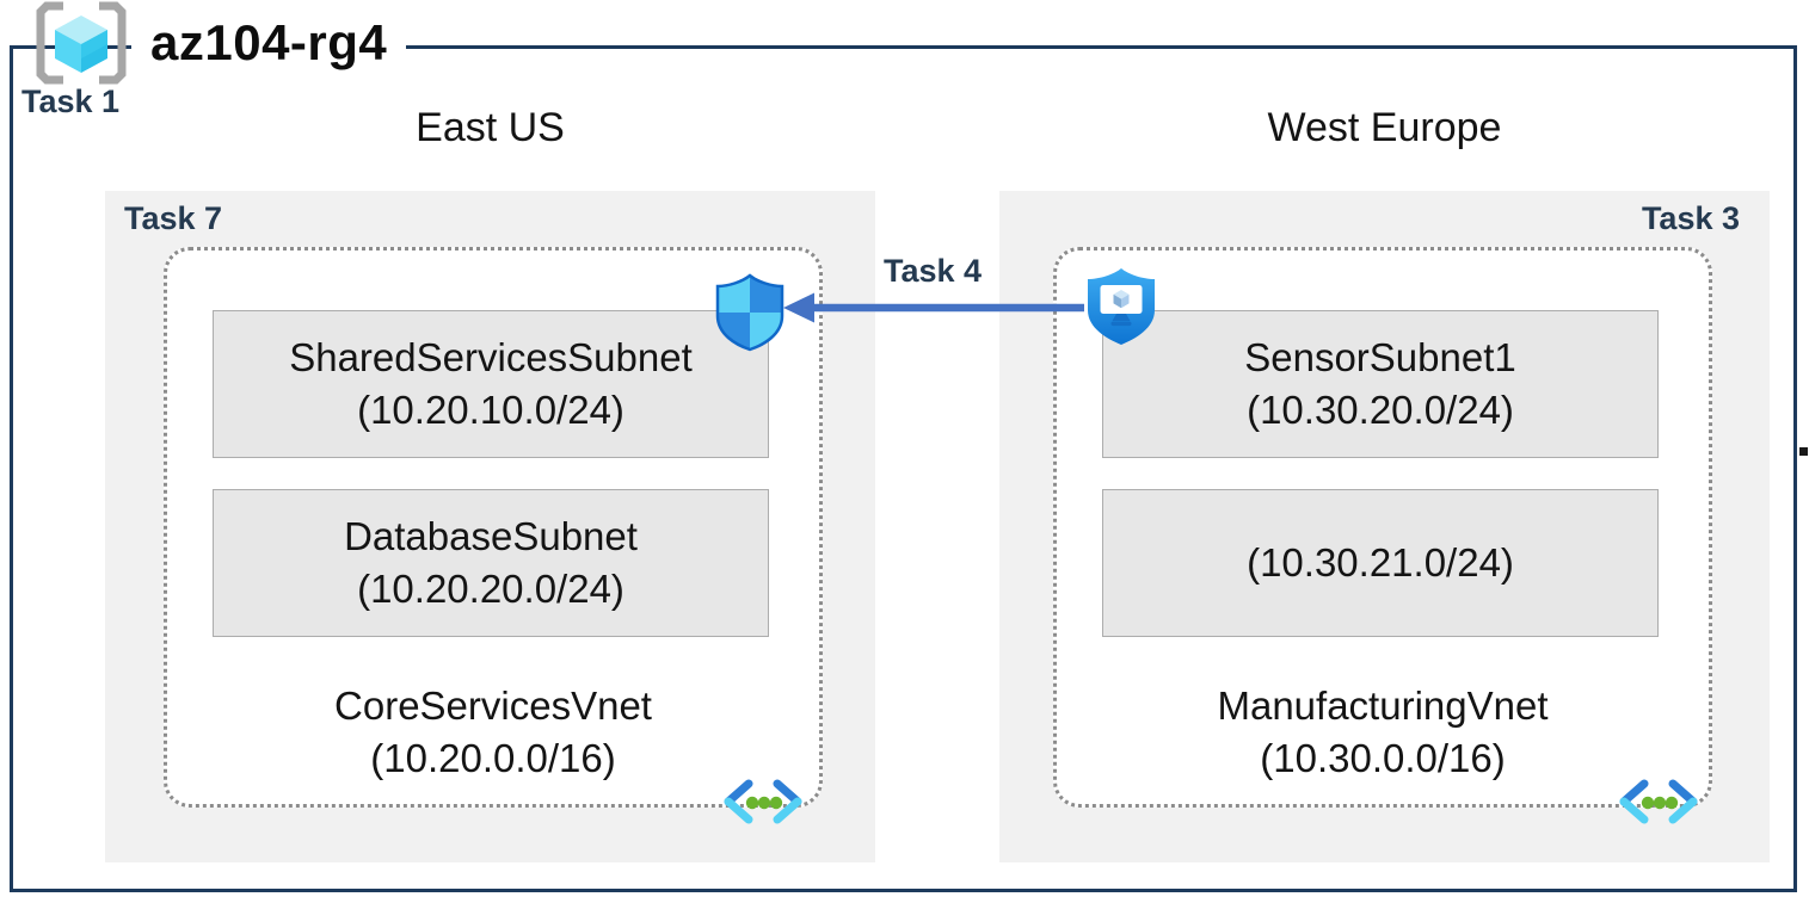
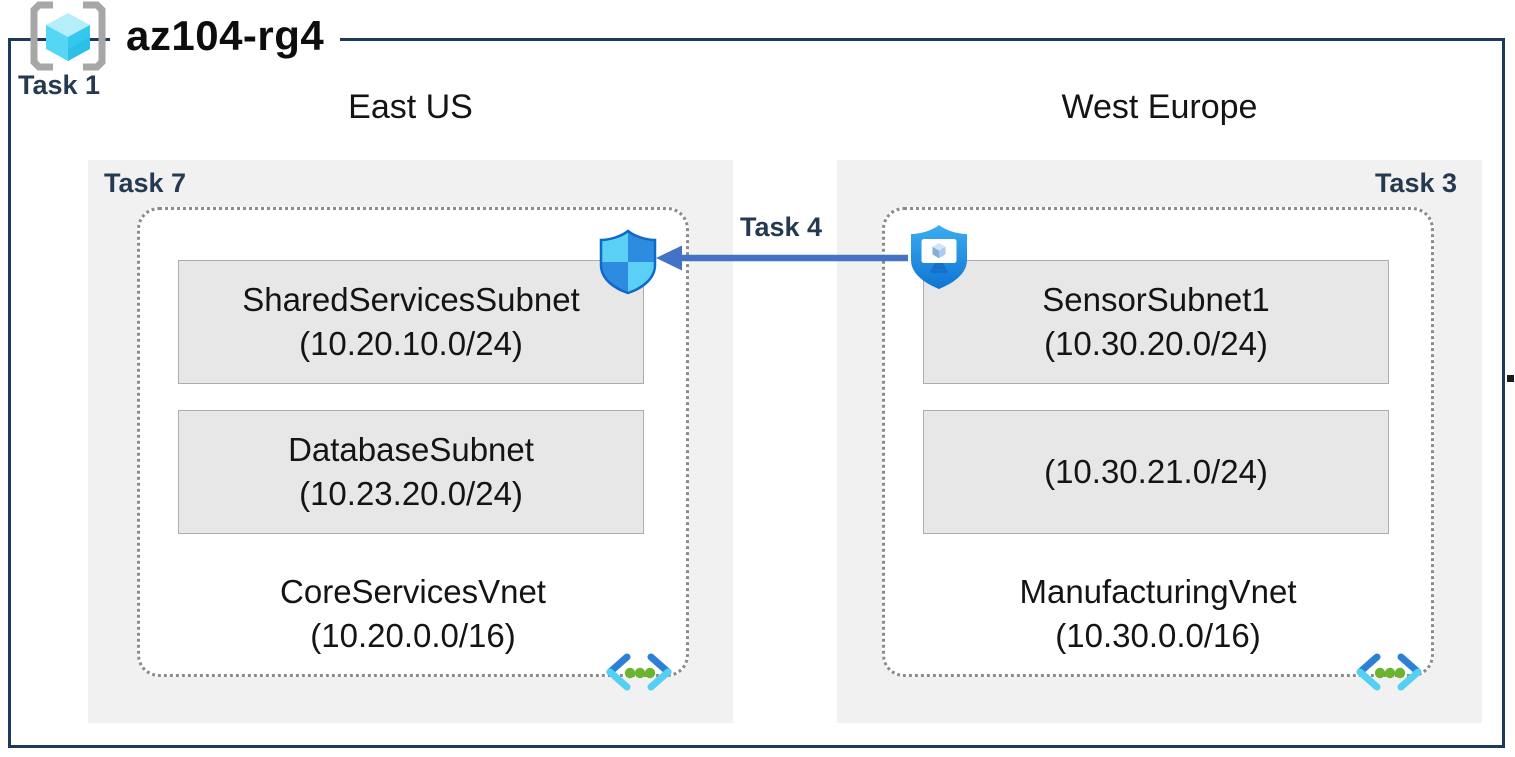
  az104-rg4
  Task 1
  East US
  West Europe
  Task 7
  SharedServicesSubnet
  (10.20.10.0/24)
  DatabaseSubnet
- (10.20.20.0/24)
+ (10.23.20.0/24)
  CoreServicesVnet
  (10.20.0.0/16)
  Task 3
  SensorSubnet1
  (10.30.20.0/24)
  (10.30.21.0/24)
  ManufacturingVnet
  (10.30.0.0/16)
  Task 4
